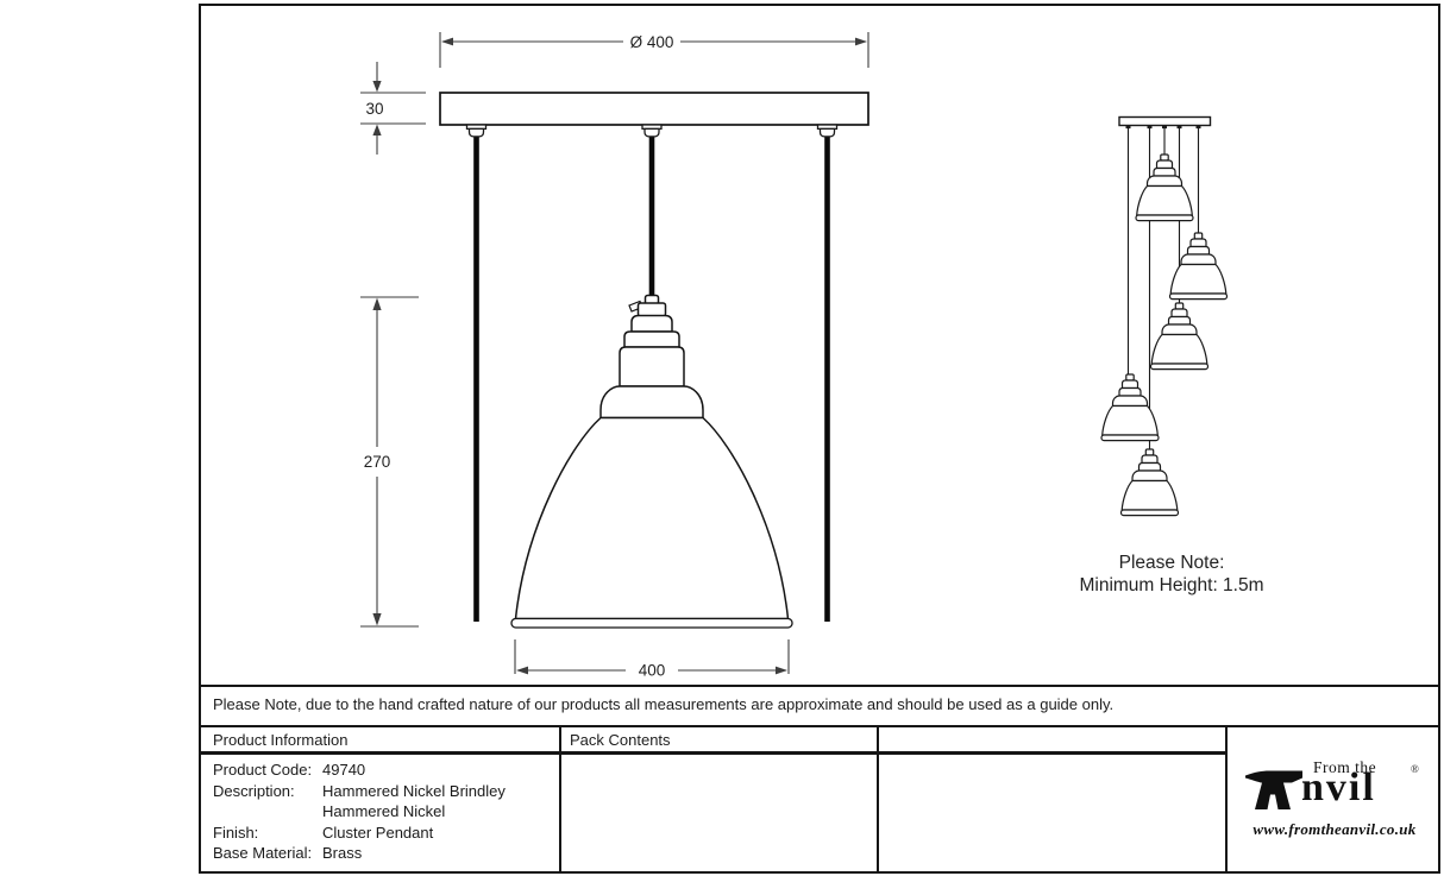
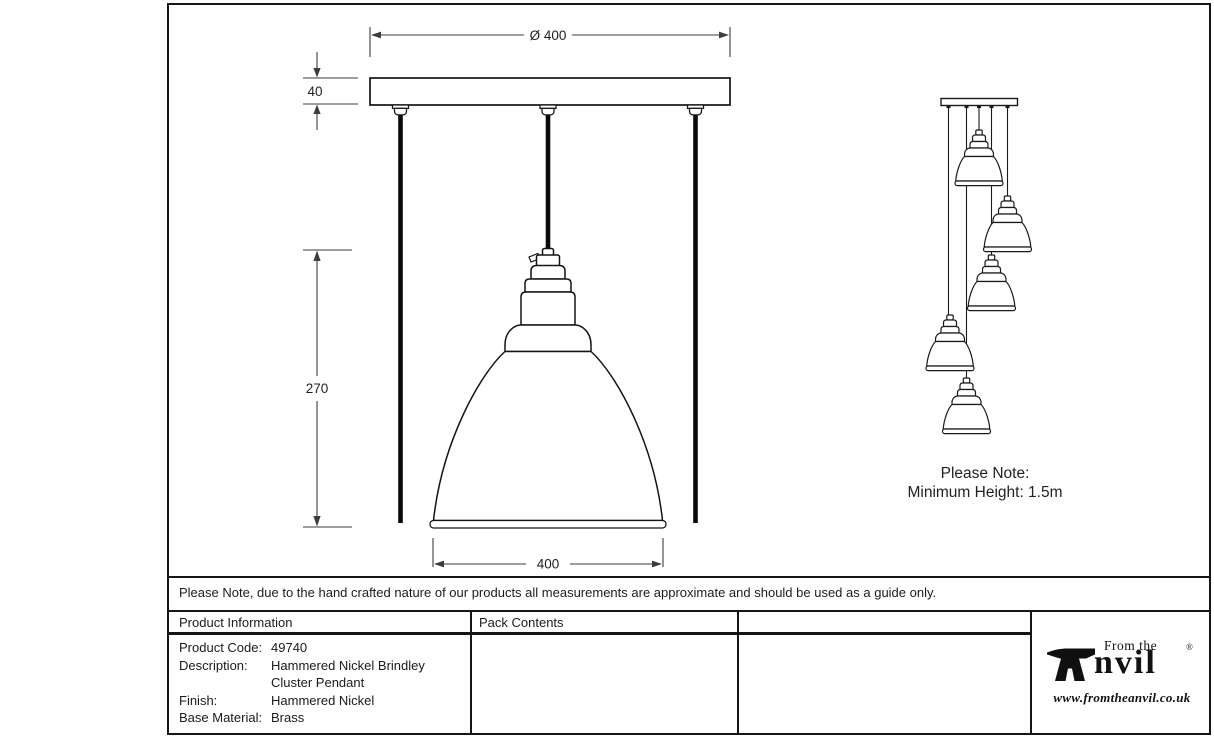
  Ø 400
- 30
+ 40
  270
  400
  Please Note:
  Minimum Height: 1.5m
  Please Note, due to the hand crafted nature of our products all measurements are approximate and should be used as a guide only.
  Product Information
  Pack Contents
  Product Code:
  49740
  Description:
  Hammered Nickel Brindley
- Hammered Nickel
+ Cluster Pendant
  Finish:
- Cluster Pendant
+ Hammered Nickel
  Base Material:
  Brass
  From the
  nvil
  ®
  www.fromtheanvil.co.uk
